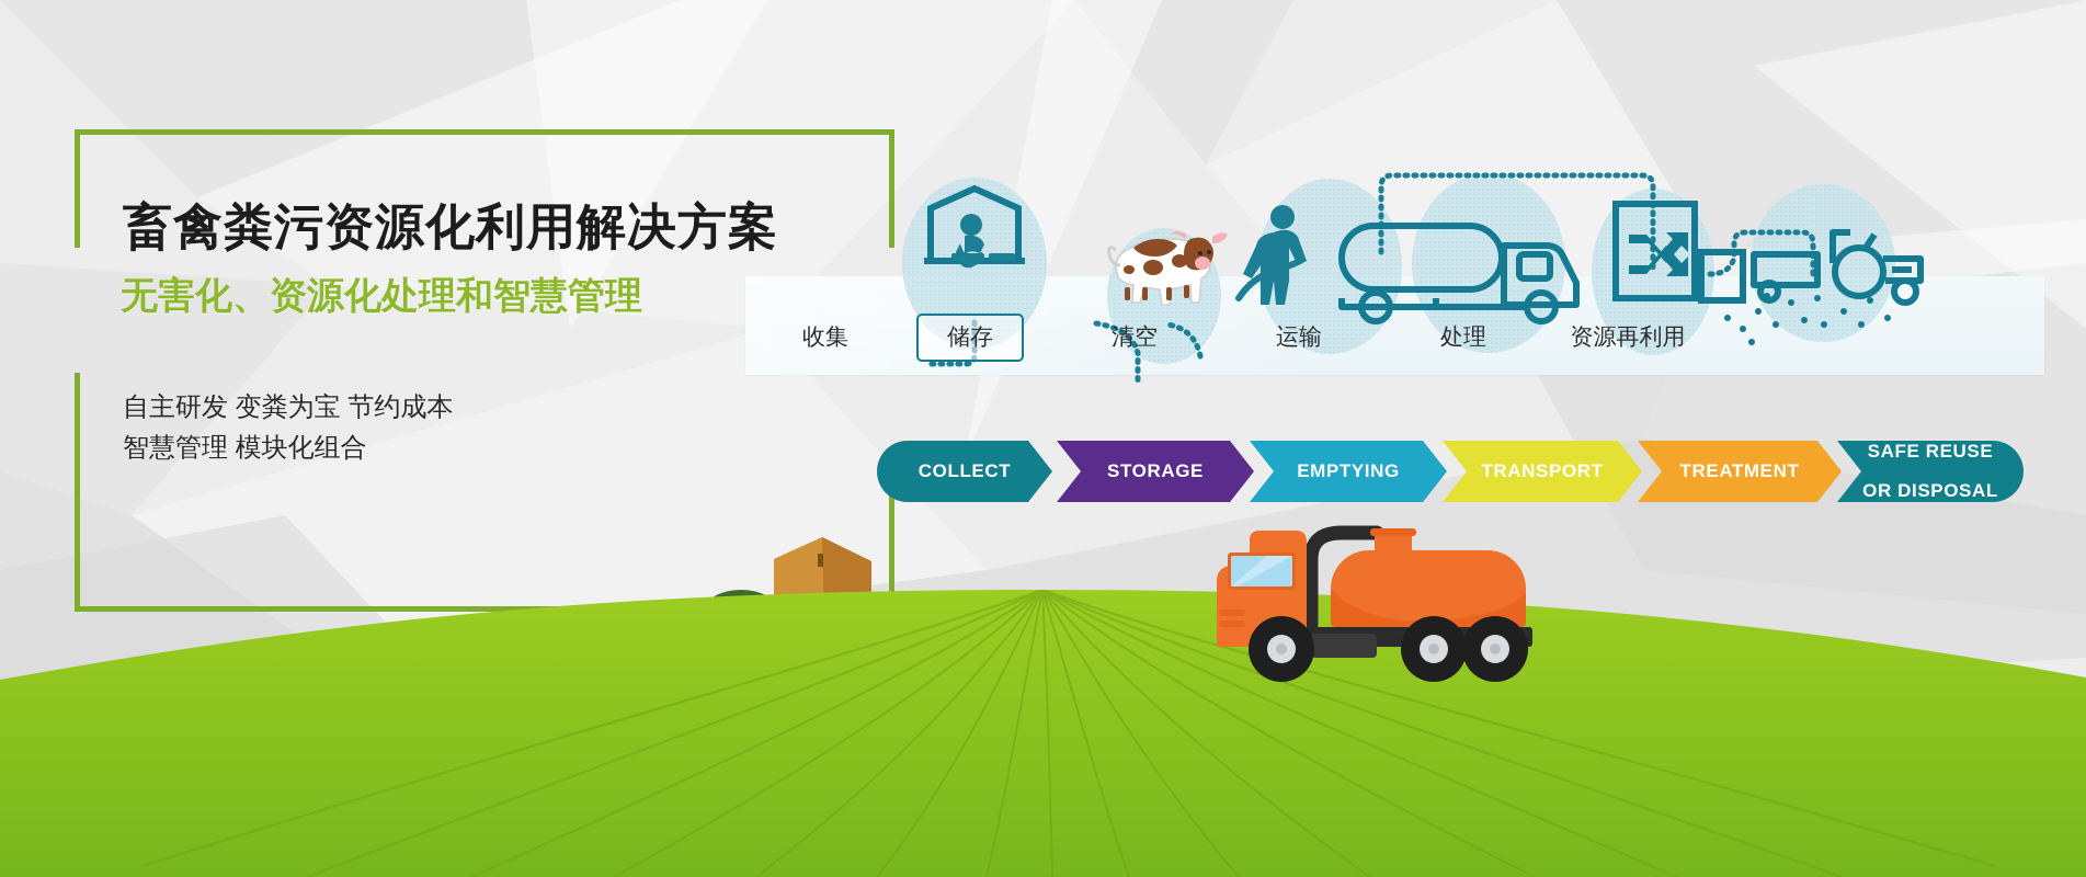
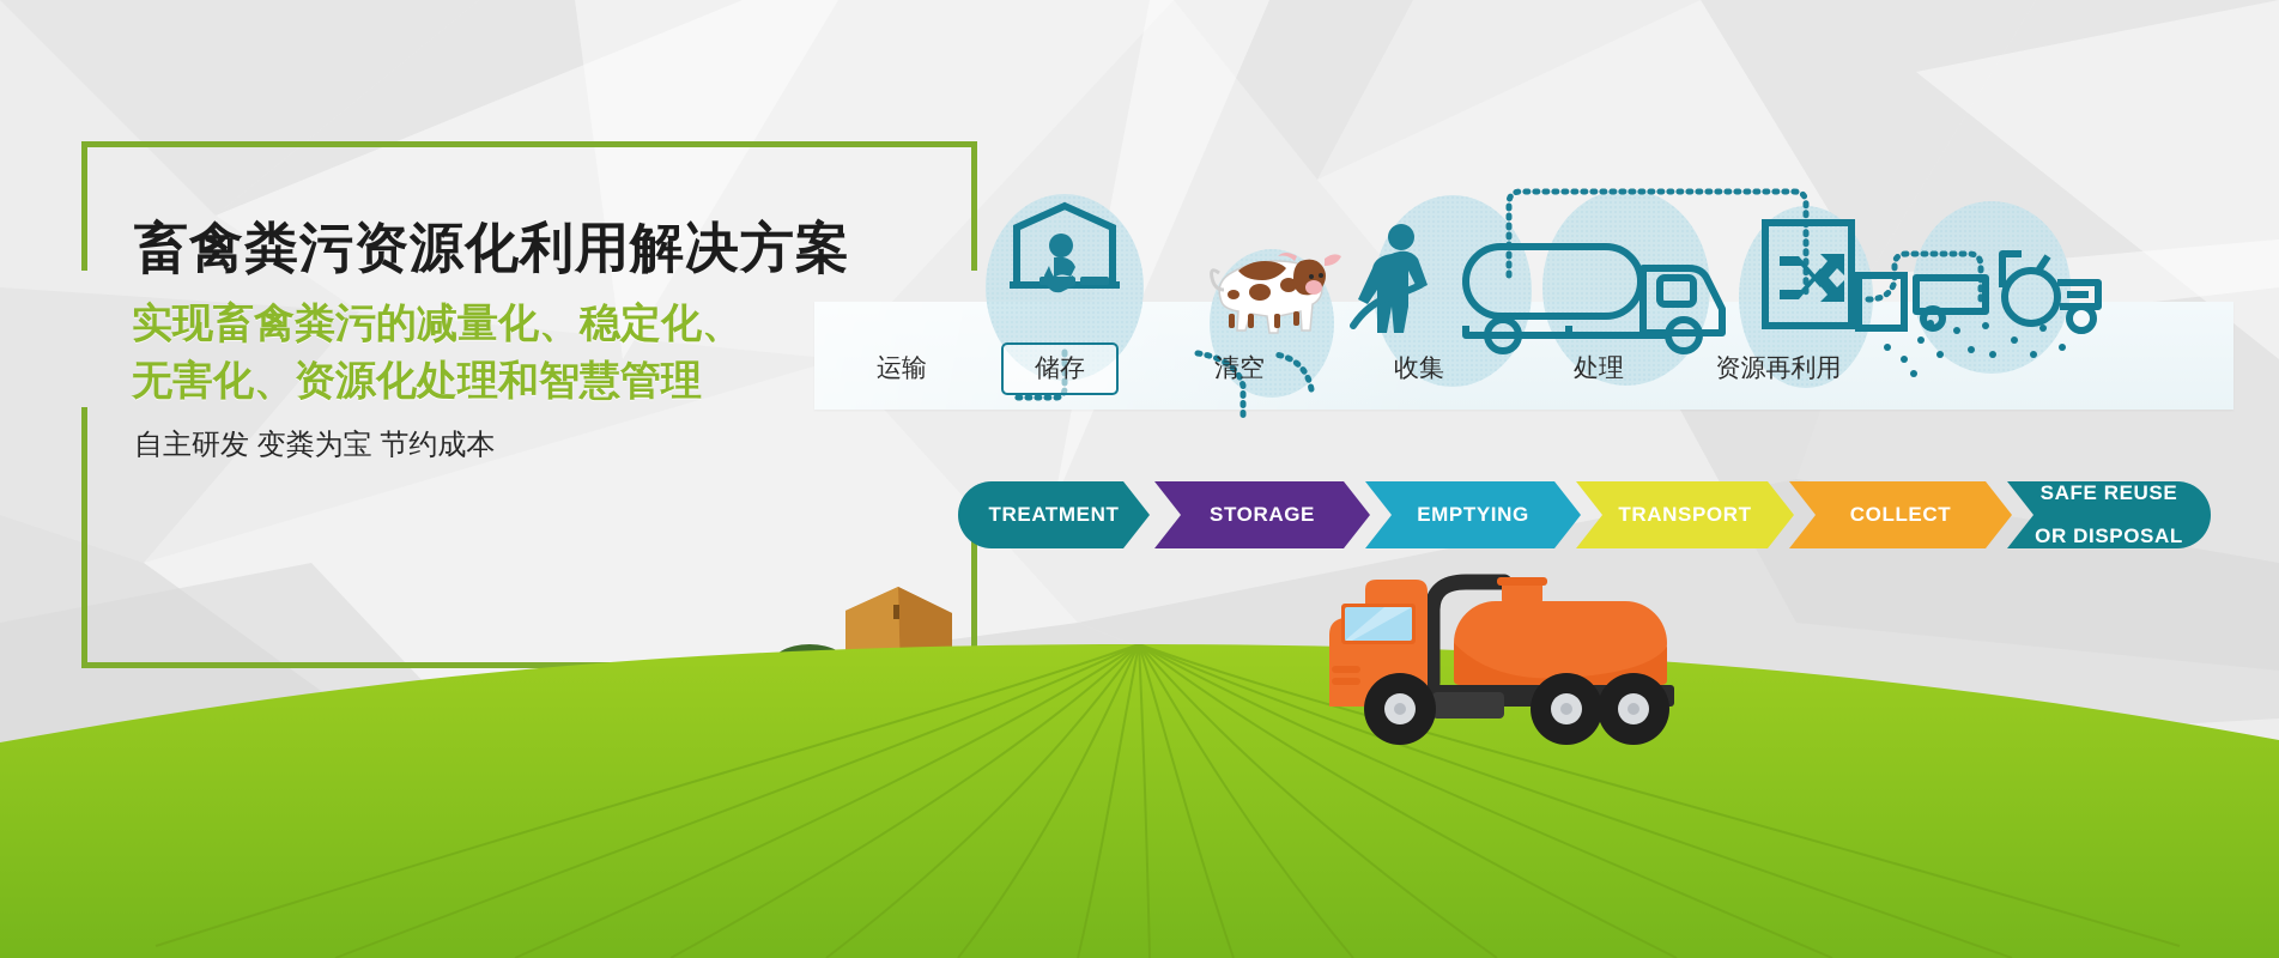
  畜禽粪污资源化利用解决方案
+ 实现畜禽粪污的减量化、稳定化、
  无害化、资源化处理和智慧管理
  自主研发 变粪为宝 节约成本
- 智慧管理 模块化组合
- 收集
+ 运输
  储存
  清空
- 运输
+ 收集
  处理
  资源再利用
- COLLECT
+ TREATMENT
  STORAGE
  EMPTYING
  TRANSPORT
- TREATMENT
+ COLLECT
  SAFE REUSE
  OR DISPOSAL
